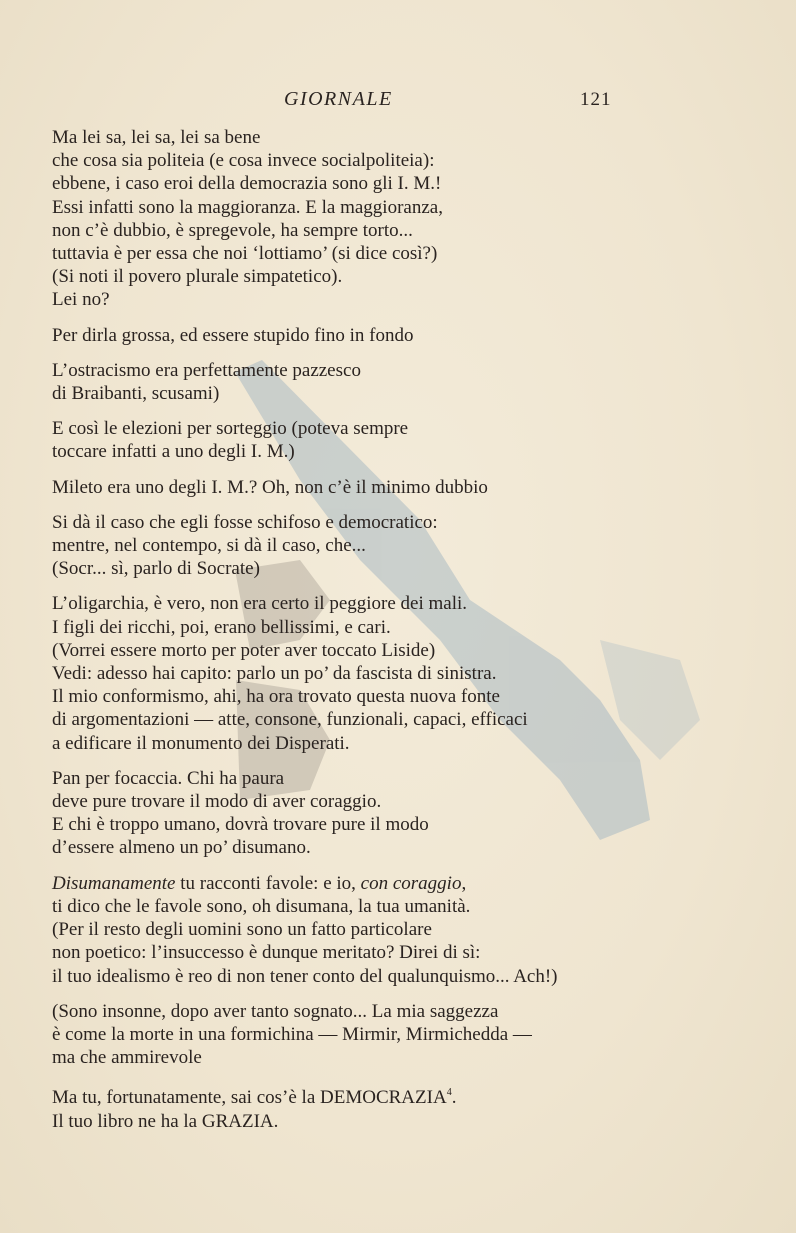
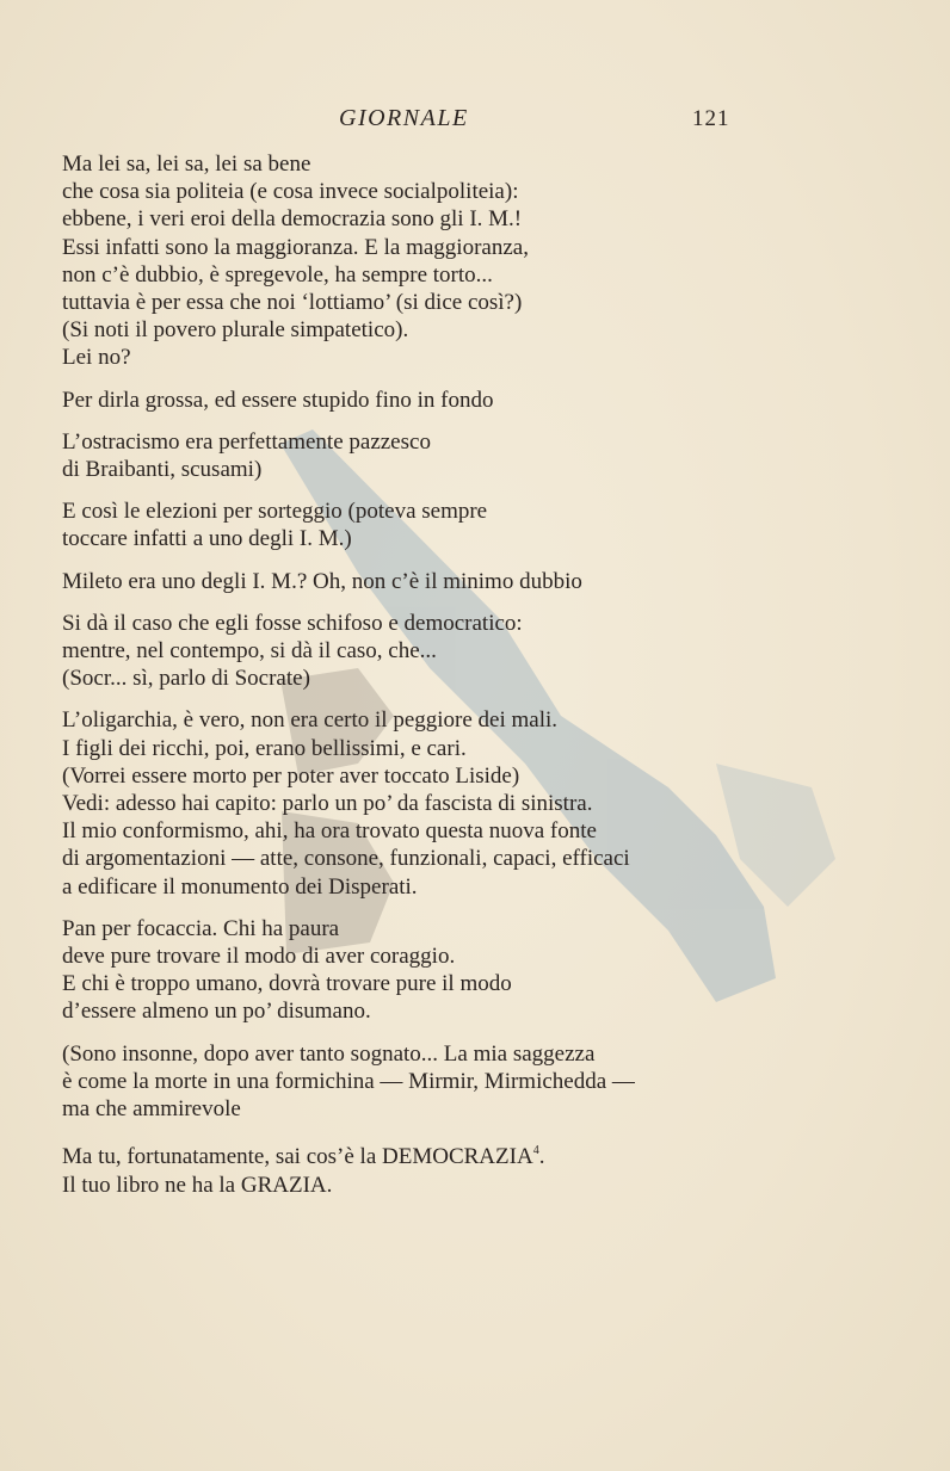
  GIORNALE
  121
  Ma lei sa, lei sa, lei sa bene
  che cosa sia politeia (e cosa invece socialpoliteia):
- ebbene, i caso eroi della democrazia sono gli I. M.!
+ ebbene, i veri eroi della democrazia sono gli I. M.!
  Essi infatti sono la maggioranza. E la maggioranza,
  non c’è dubbio, è spregevole, ha sempre torto...
  tuttavia è per essa che noi ‘lottiamo’ (si dice così?)
  (Si noti il povero plurale simpatetico).
  Lei no?
  Per dirla grossa, ed essere stupido fino in fondo
  L’ostracismo era perfettamente pazzesco
  di Braibanti, scusami)
  E così le elezioni per sorteggio (poteva sempre
  toccare infatti a uno degli I. M.)
  Mileto era uno degli I. M.? Oh, non c’è il minimo dubbio
  Si dà il caso che egli fosse schifoso e democratico:
  mentre, nel contempo, si dà il caso, che...
  (Socr... sì, parlo di Socrate)
  L’oligarchia, è vero, non era certo il peggiore dei mali.
  I figli dei ricchi, poi, erano bellissimi, e cari.
  (Vorrei essere morto per poter aver toccato Liside)
  Vedi: adesso hai capito: parlo un po’ da fascista di sinistra.
  Il mio conformismo, ahi, ha ora trovato questa nuova fonte
  di argomentazioni — atte, consone, funzionali, capaci, efficaci
  a edificare il monumento dei Disperati.
  Pan per focaccia. Chi ha paura
  deve pure trovare il modo di aver coraggio.
  E chi è troppo umano, dovrà trovare pure il modo
  d’essere almeno un po’ disumano.
- Disumanamente tu racconti favole: e io, con coraggio,
- ti dico che le favole sono, oh disumana, la tua umanità.
- (Per il resto degli uomini sono un fatto particolare
- non poetico: l’insuccesso è dunque meritato? Direi di sì:
- il tuo idealismo è reo di non tener conto del qualunquismo... Ach!)
  (Sono insonne, dopo aver tanto sognato... La mia saggezza
  è come la morte in una formichina — Mirmir, Mirmichedda —
  ma che ammirevole
  Ma tu, fortunatamente, sai cos’è la DEMOCRAZIA4.
  Il tuo libro ne ha la GRAZIA.
